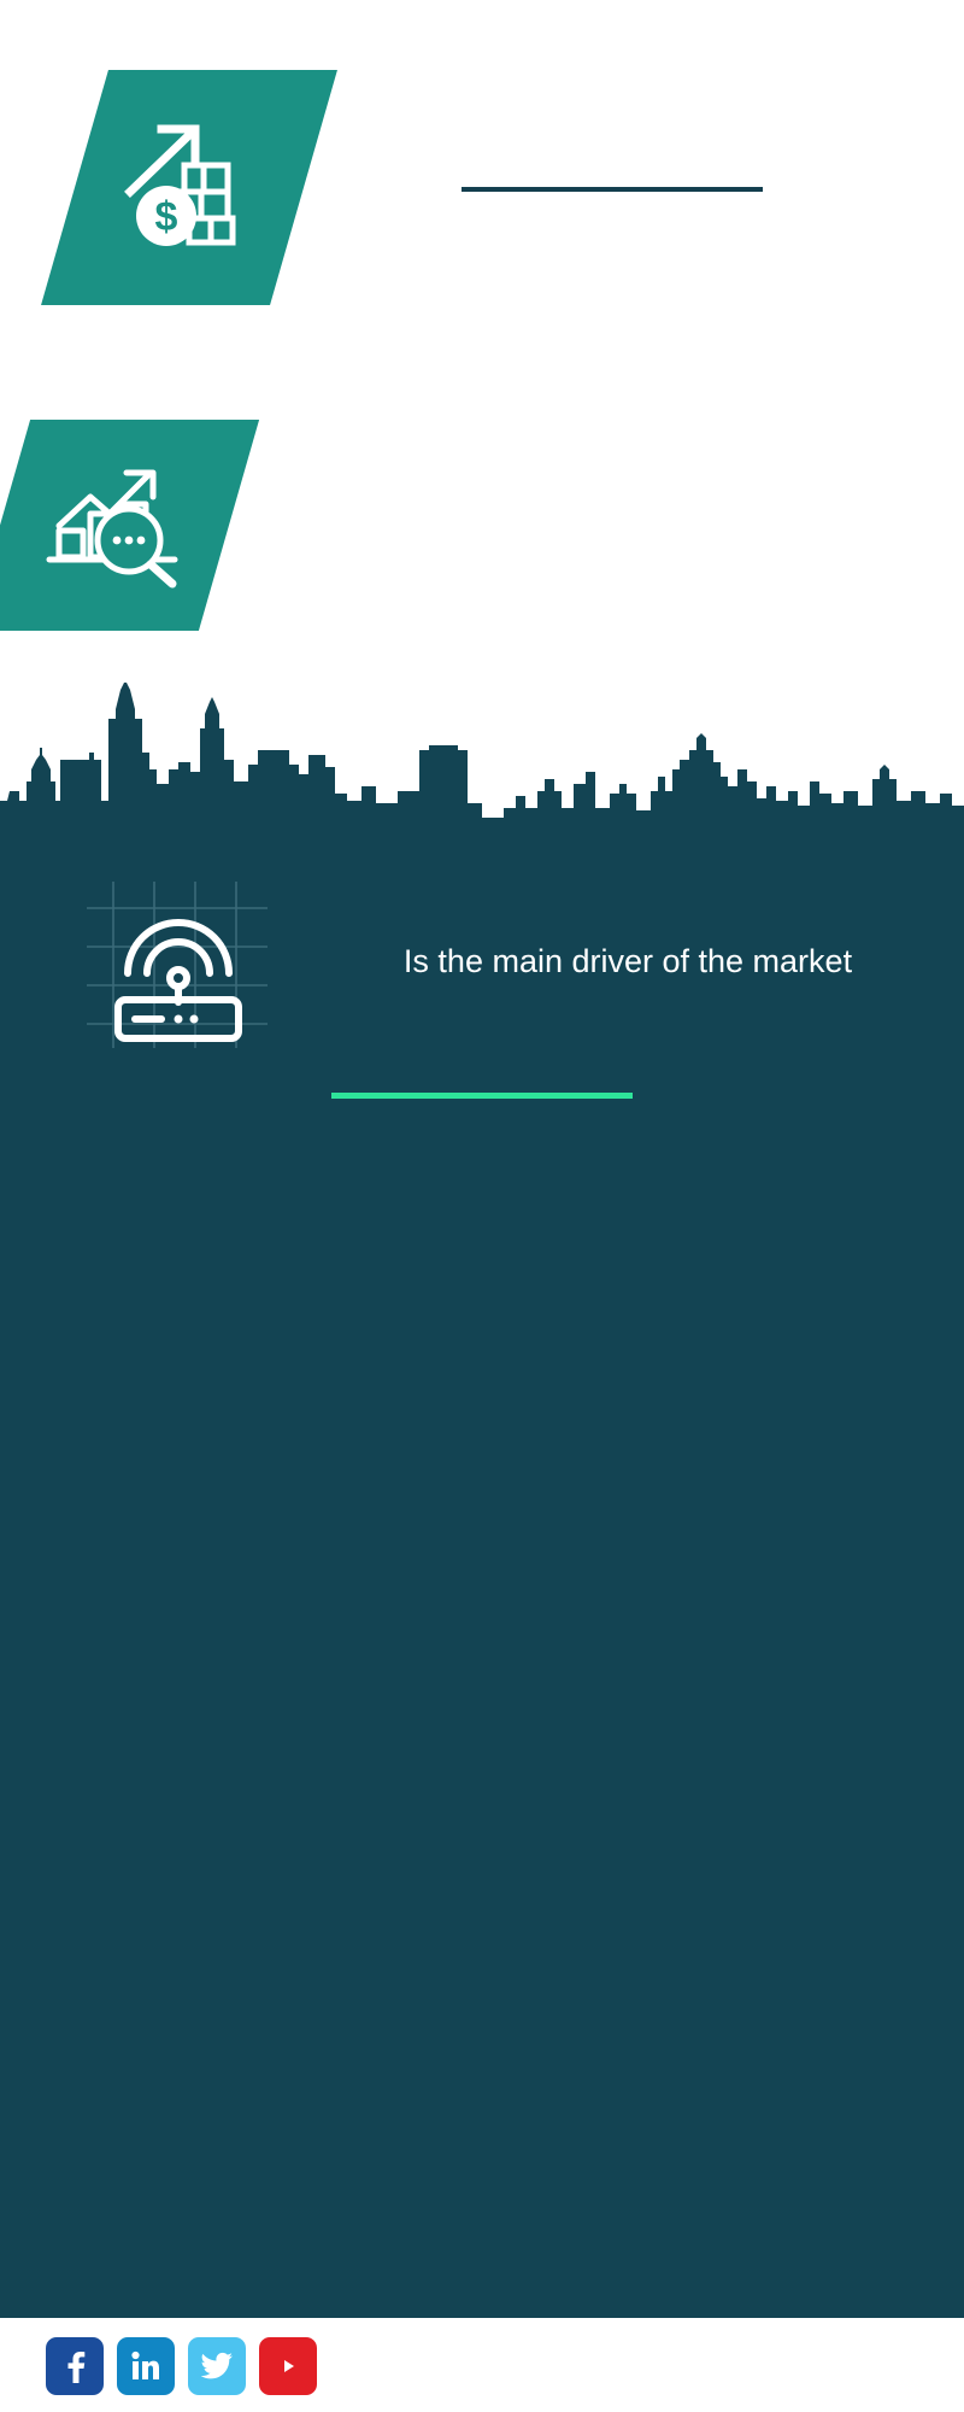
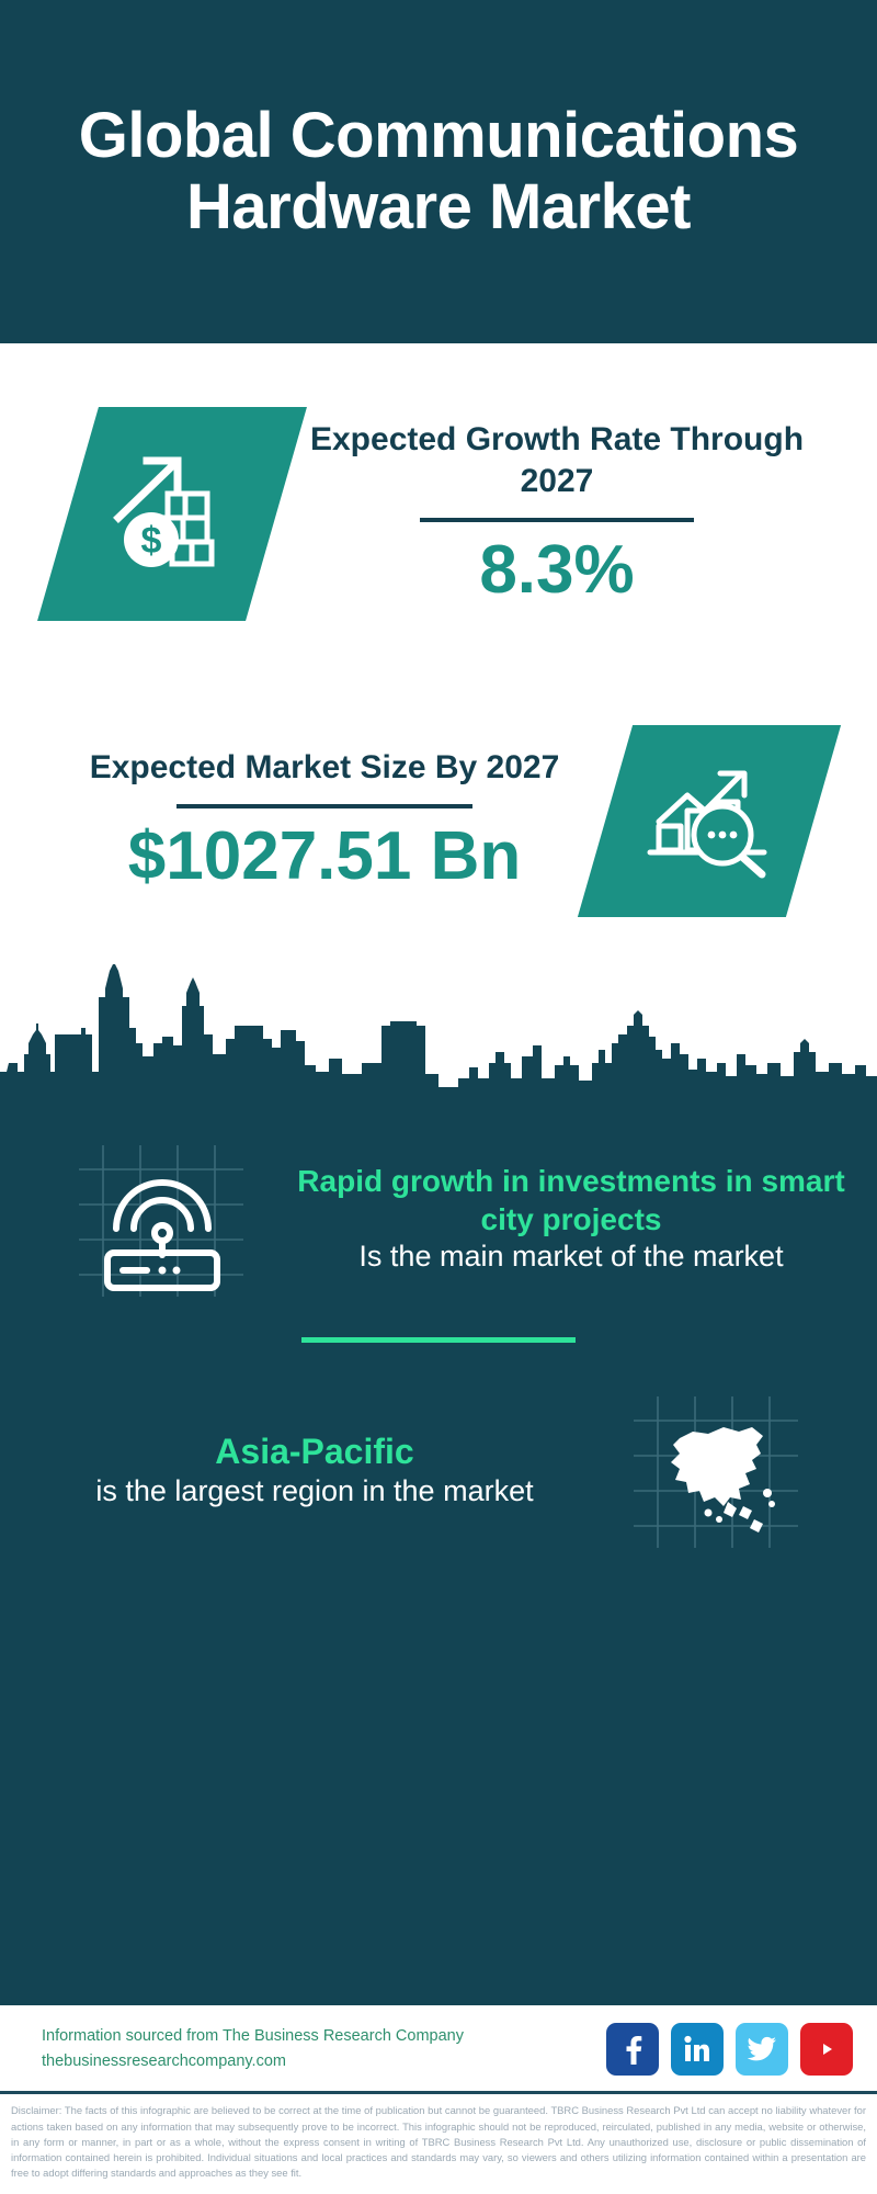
+ Global Communications Hardware Market
+ Expected Growth Rate Through 2027
+ 8.3%
+ Expected Market Size By 2027
+ $1027.51 Bn
+ Rapid growth in investments in smart city projects
- Is the main driver of the market
+ Is the main market of the market
+ Asia-Pacific
+ is the largest region in the market
+ Information sourced from The Business Research Company
+ thebusinessresearchcompany.com
+ Disclaimer: The facts of this infographic are believed to be correct at the time of publication but cannot be guaranteed. TBRC Business Research Pvt Ltd can accept no liability whatever for actions taken based on any information that may subsequently prove to be incorrect. This infographic should not be reproduced, reirculated, published in any media, website or otherwise, in any form or manner, in part or as a whole, without the express consent in writing of TBRC Business Research Pvt Ltd. Any unauthorized use, disclosure or public dissemination of information contained herein is prohibited. Individual situations and local practices and standards may vary, so viewers and others utilizing information contained within a presentation are free to adopt differing standards and approaches as they see fit.
